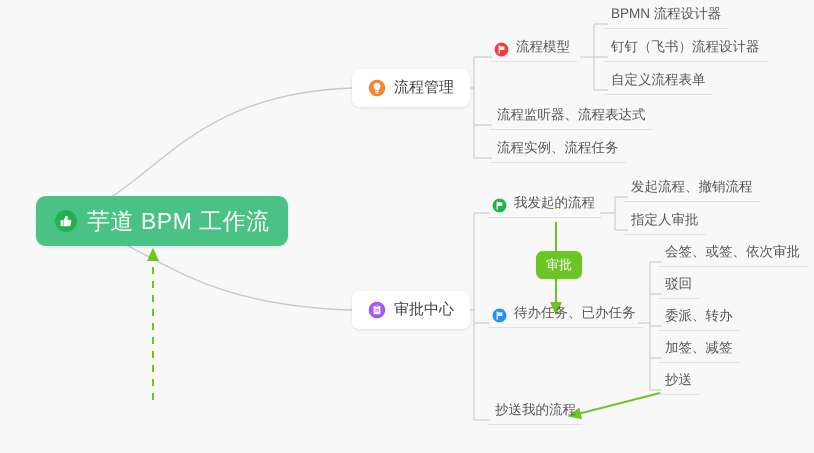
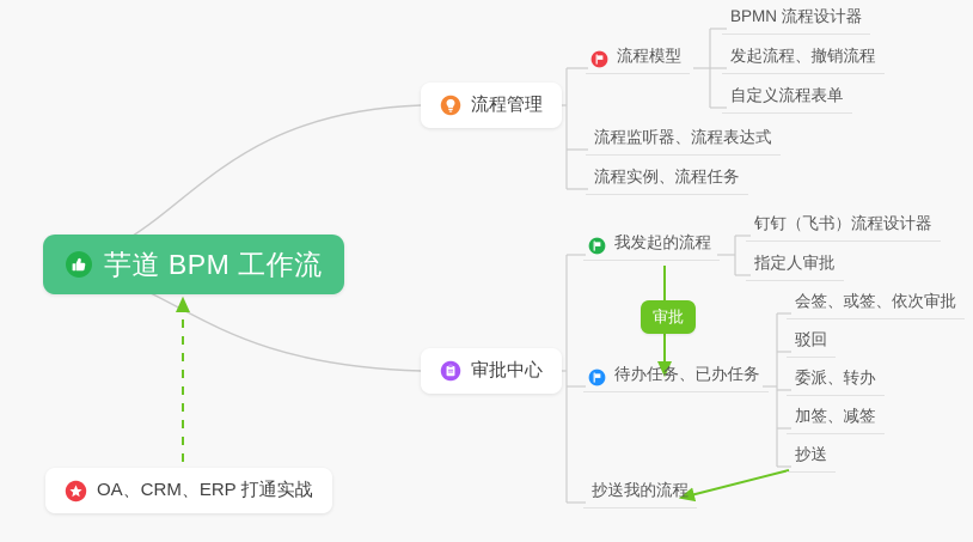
  芋道 BPM 工作流
+ OA、CRM、ERP 打通实战
  流程管理
  流程模型
  BPMN 流程设计器
- 钉钉（飞书）流程设计器
+ 发起流程、撤销流程
  自定义流程表单
  流程监听器、流程表达式
  流程实例、流程任务
  审批中心
  我发起的流程
- 发起流程、撤销流程
+ 钉钉（飞书）流程设计器
  指定人审批
  审批
  待办任务、已办任务
  会签、或签、依次审批
  驳回
  委派、转办
  加签、减签
  抄送
  抄送我的流程
